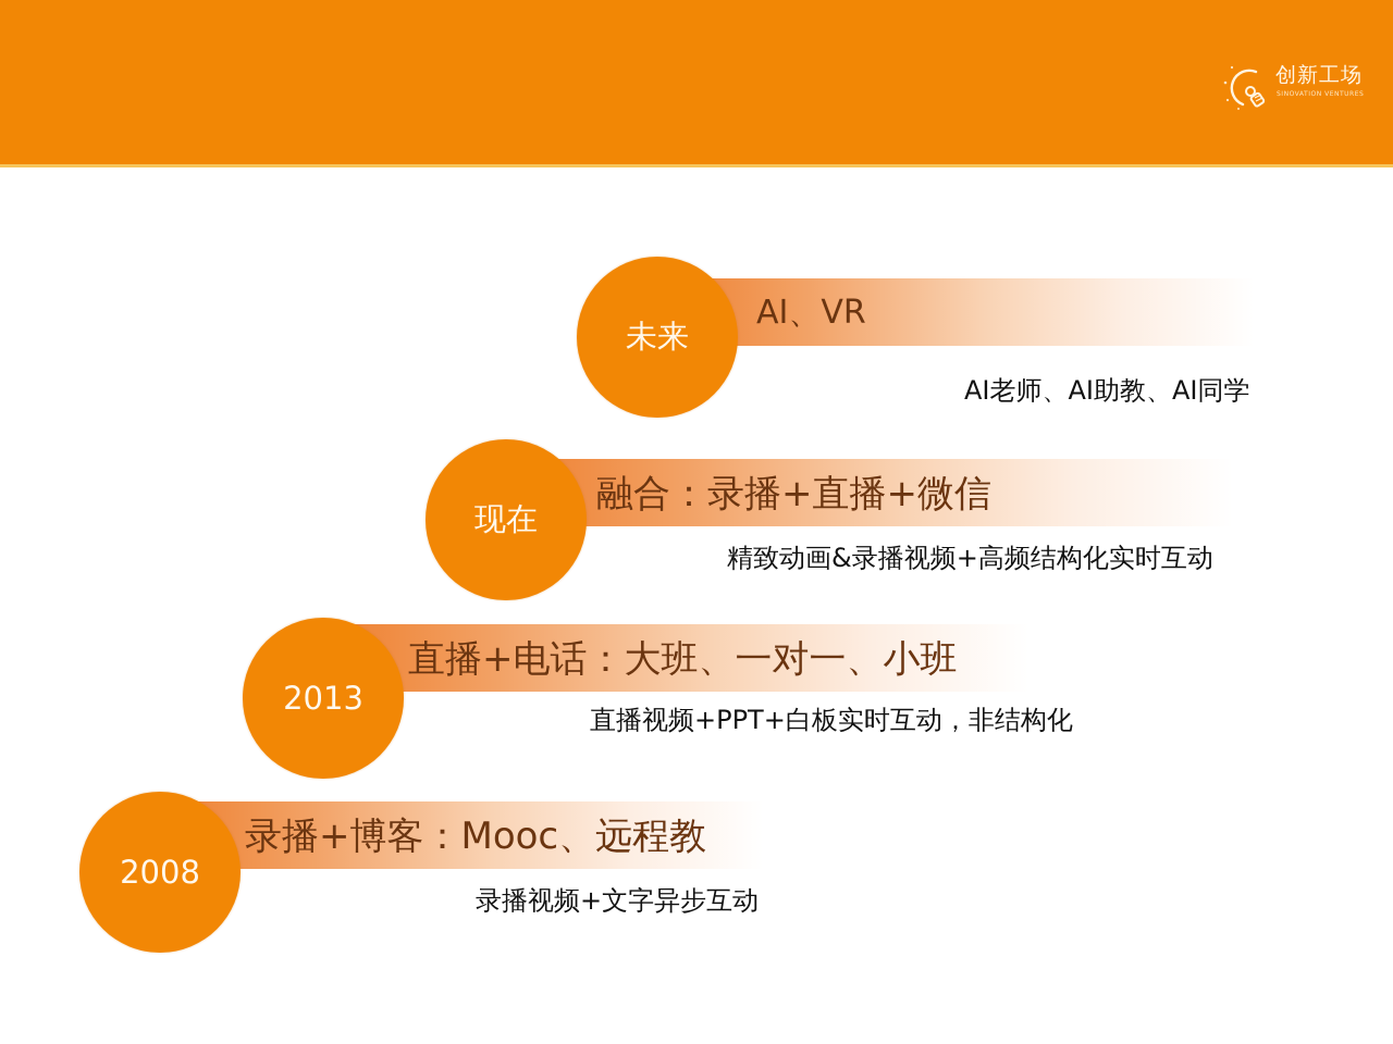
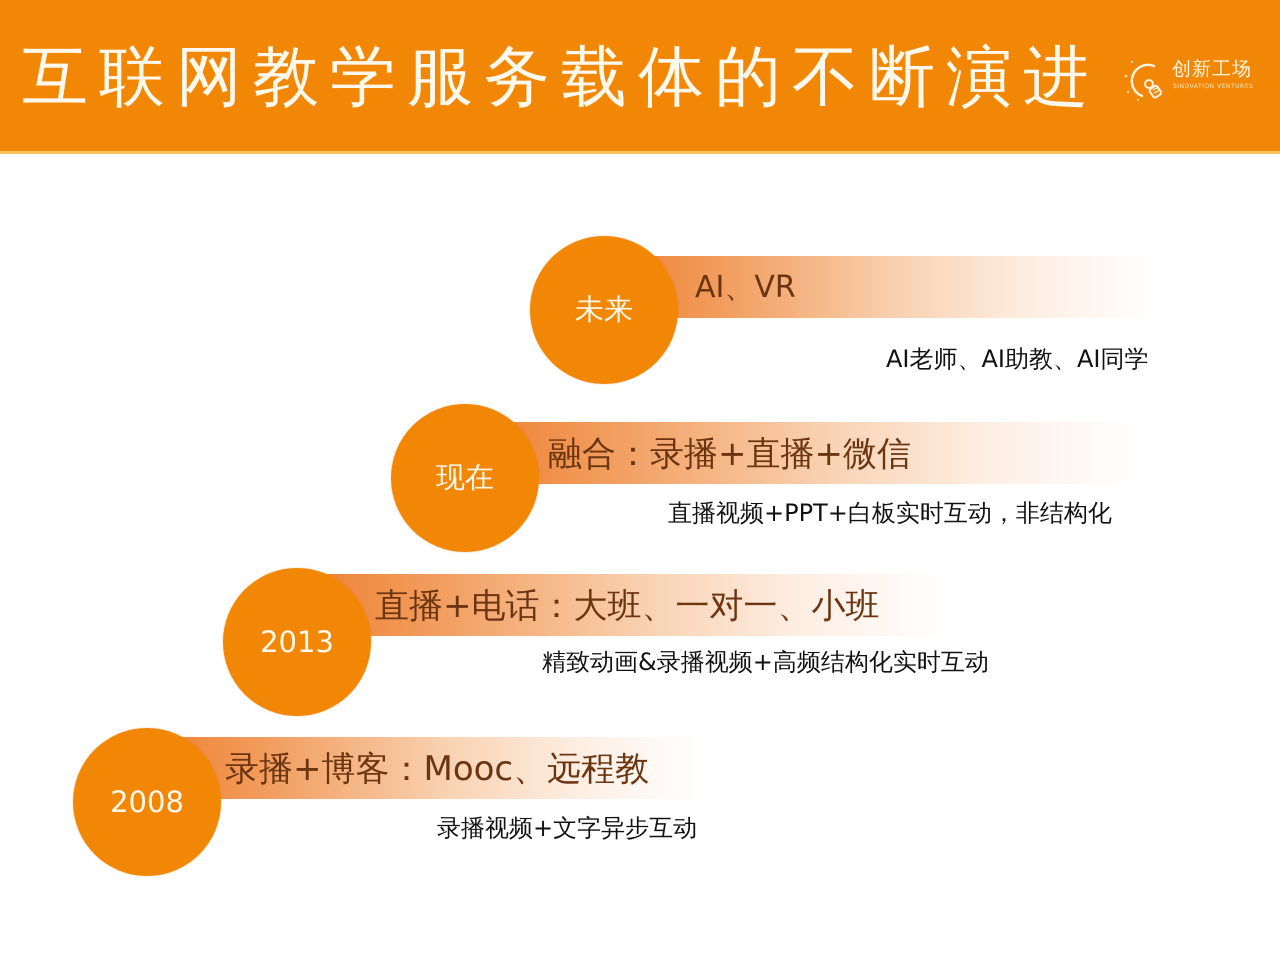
+ 互联网教学服务载体的不断演进
  创新工场
  2008
  录播+博客：Mooc、远程教
  录播视频+文字异步互动
  2013
  直播+电话：大班、一对一、小班
- 直播视频+PPT+白板实时互动，非结构化
+ 精致动画&录播视频+高频结构化实时互动
  现在
  融合：录播+直播+微信
- 精致动画&录播视频+高频结构化实时互动
+ 直播视频+PPT+白板实时互动，非结构化
  未来
  AI、VR
  AI老师、AI助教、AI同学
